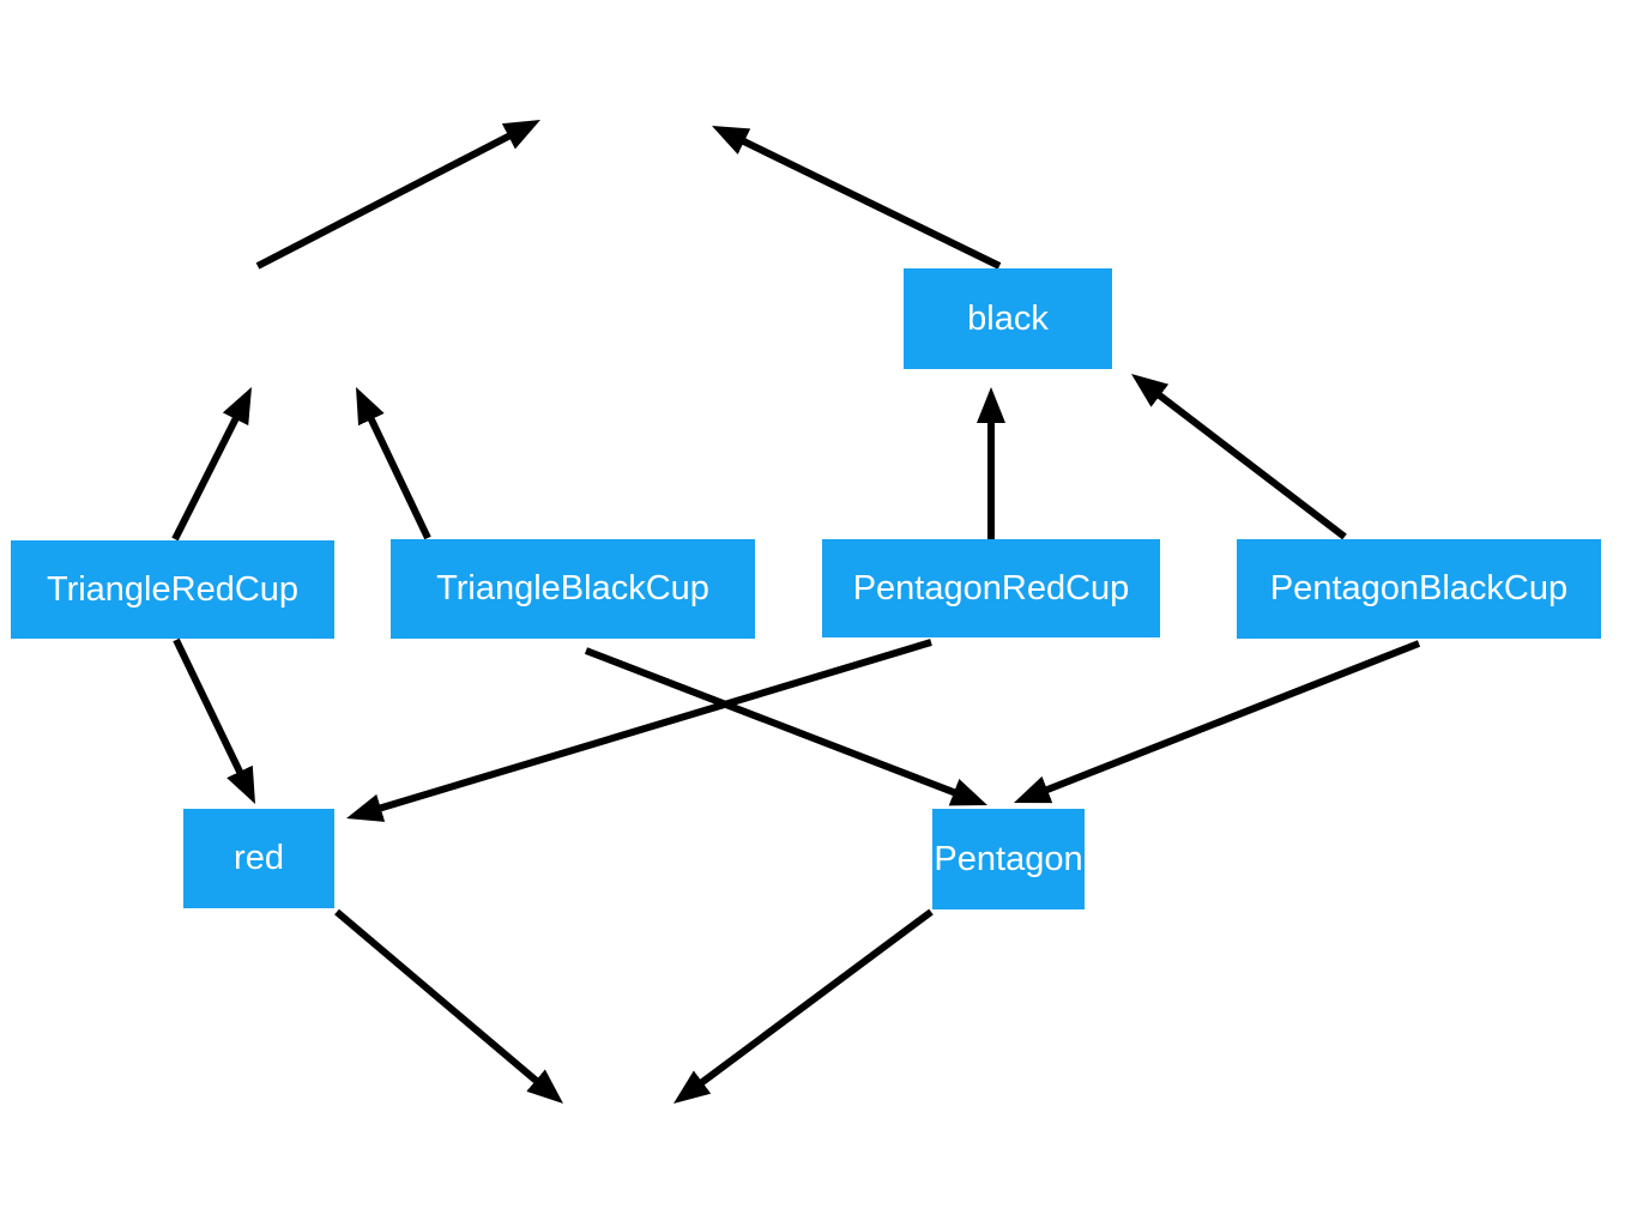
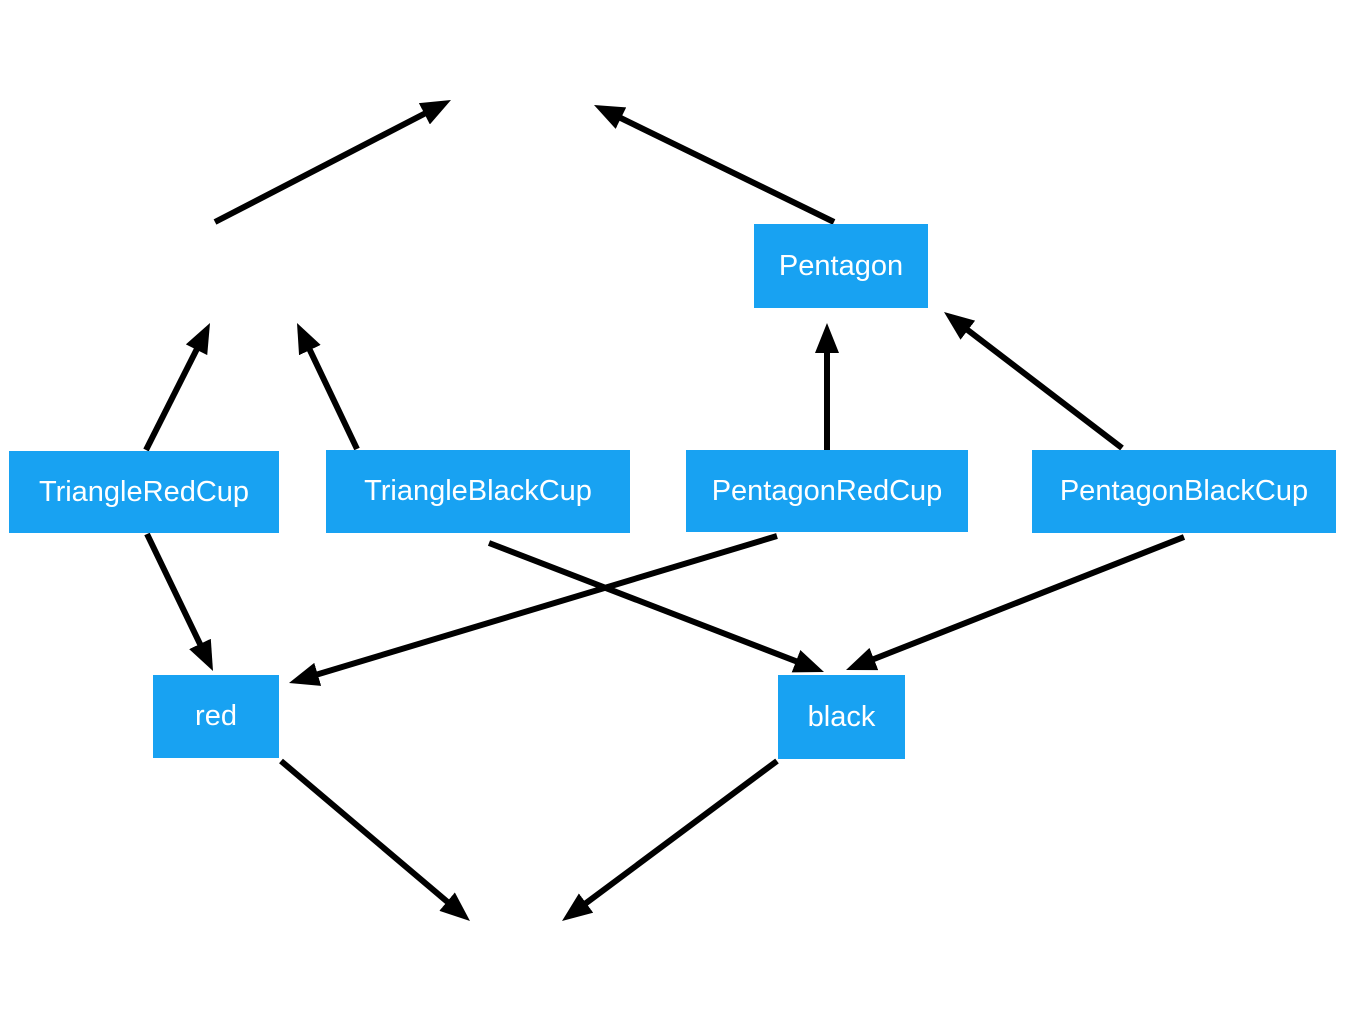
- black
+ Pentagon
  TriangleRedCup
  TriangleBlackCup
  PentagonRedCup
  PentagonBlackCup
  red
- Pentagon
+ black
